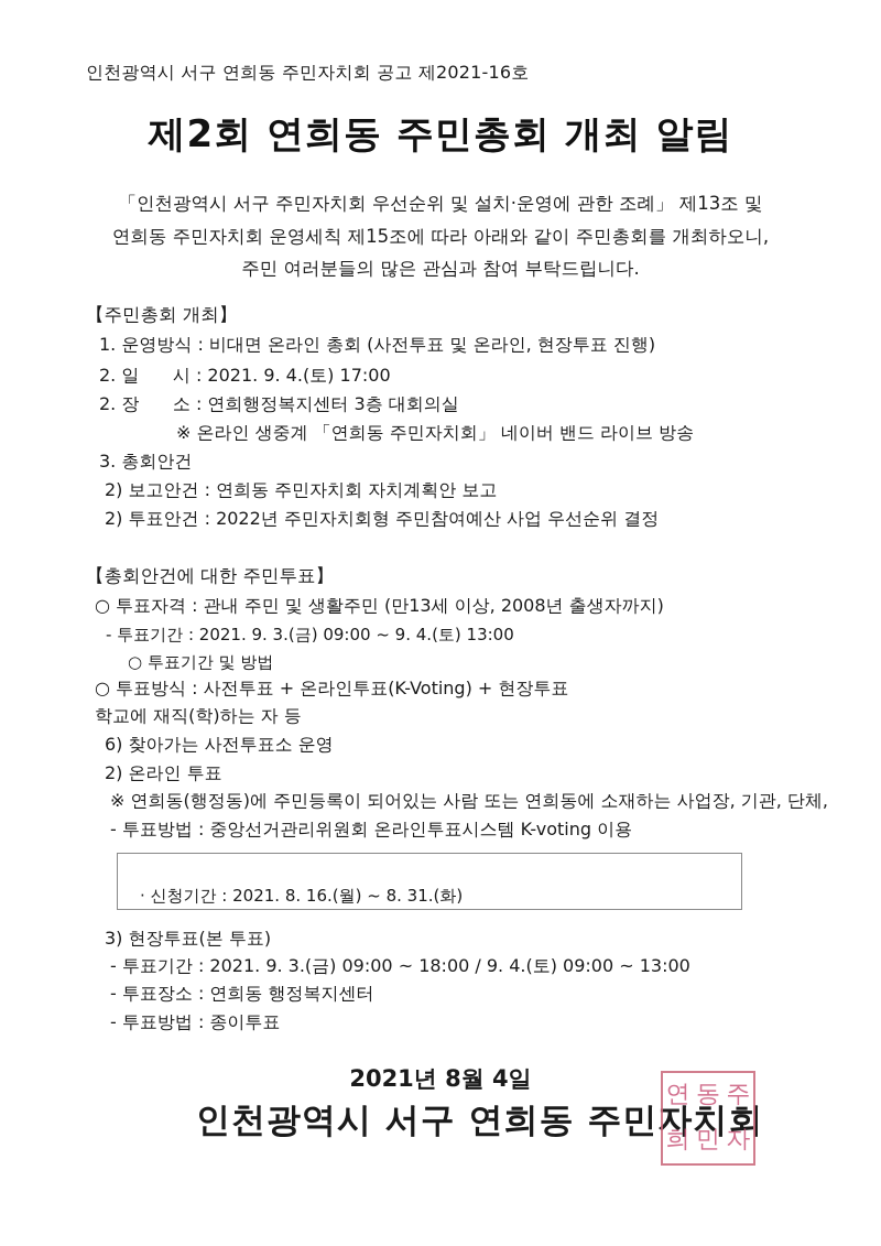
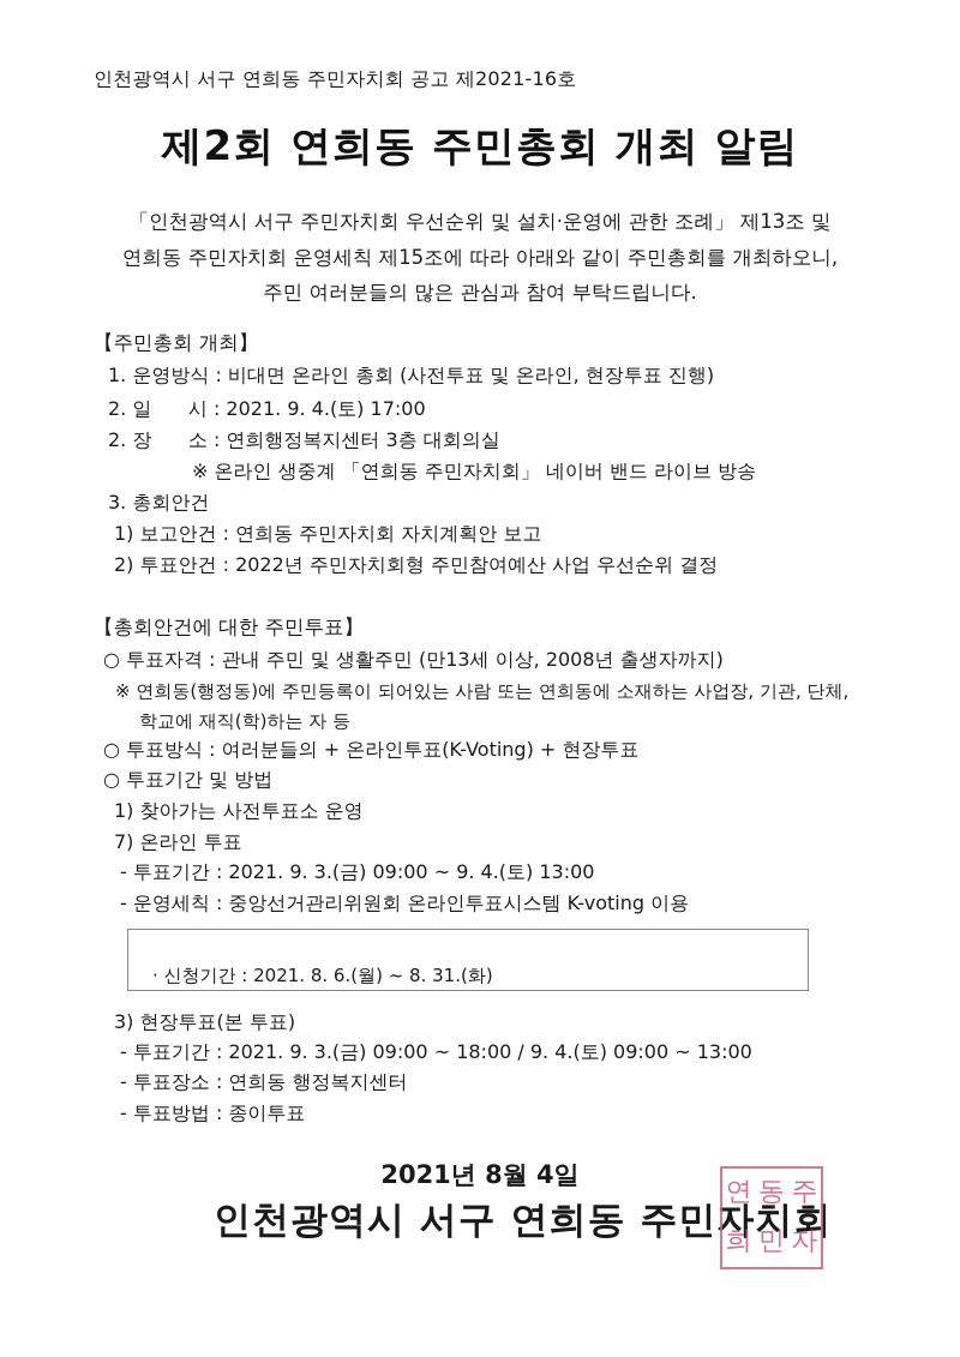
  인천광역시 서구 연희동 주민자치회 공고 제2021-16호
  제2회 연희동 주민총회 개최 알림
  「인천광역시 서구 주민자치회 우선순위 및 설치·운영에 관한 조례」 제13조 및
  연희동 주민자치회 운영세칙 제15조에 따라 아래와 같이 주민총회를 개최하오니,
  주민 여러분들의 많은 관심과 참여 부탁드립니다.
  【주민총회 개최】
  1. 운영방식 : 비대면 온라인 총회 (사전투표 및 온라인, 현장투표 진행)
  2. 일 시 : 2021. 9. 4.(토) 17:00
  2. 장 소 : 연희행정복지센터 3층 대회의실
  ※ 온라인 생중계 「연희동 주민자치회」 네이버 밴드 라이브 방송
  3. 총회안건
- 2) 보고안건 : 연희동 주민자치회 자치계획안 보고
+ 1) 보고안건 : 연희동 주민자치회 자치계획안 보고
  2) 투표안건 : 2022년 주민자치회형 주민참여예산 사업 우선순위 결정
  【총회안건에 대한 주민투표】
  ○ 투표자격 : 관내 주민 및 생활주민 (만13세 이상, 2008년 출생자까지)
- - 투표기간 : 2021. 9. 3.(금) 09:00 ~ 9. 4.(토) 13:00
+ ※ 연희동(행정동)에 주민등록이 되어있는 사람 또는 연희동에 소재하는 사업장, 기관, 단체,
- ○ 투표기간 및 방법
+ 학교에 재직(학)하는 자 등
- ○ 투표방식 : 사전투표 + 온라인투표(K-Voting) + 현장투표
+ ○ 투표방식 : 여러분들의 + 온라인투표(K-Voting) + 현장투표
- 학교에 재직(학)하는 자 등
+ ○ 투표기간 및 방법
- 6) 찾아가는 사전투표소 운영
+ 1) 찾아가는 사전투표소 운영
- 2) 온라인 투표
+ 7) 온라인 투표
- ※ 연희동(행정동)에 주민등록이 되어있는 사람 또는 연희동에 소재하는 사업장, 기관, 단체,
+ - 투표기간 : 2021. 9. 3.(금) 09:00 ~ 9. 4.(토) 13:00
- - 투표방법 : 중앙선거관리위원회 온라인투표시스템 K-voting 이용
+ - 운영세칙 : 중앙선거관리위원회 온라인투표시스템 K-voting 이용
- · 신청기간 : 2021. 8. 16.(월) ~ 8. 31.(화)
+ · 신청기간 : 2021. 8. 6.(월) ~ 8. 31.(화)
  3) 현장투표(본 투표)
  - 투표기간 : 2021. 9. 3.(금) 09:00 ~ 18:00 / 9. 4.(토) 09:00 ~ 13:00
  - 투표장소 : 연희동 행정복지센터
  - 투표방법 : 종이투표
  2021년 8월 4일
  인천광역시 서구 연희동 주민자치회
  연
  동
  주
  희
  민
  자
